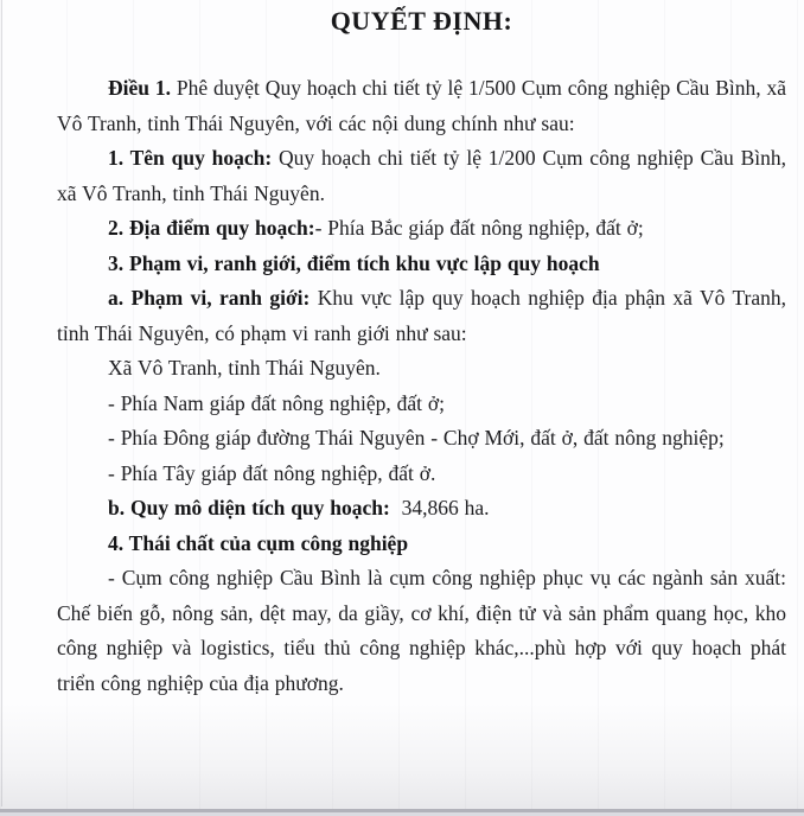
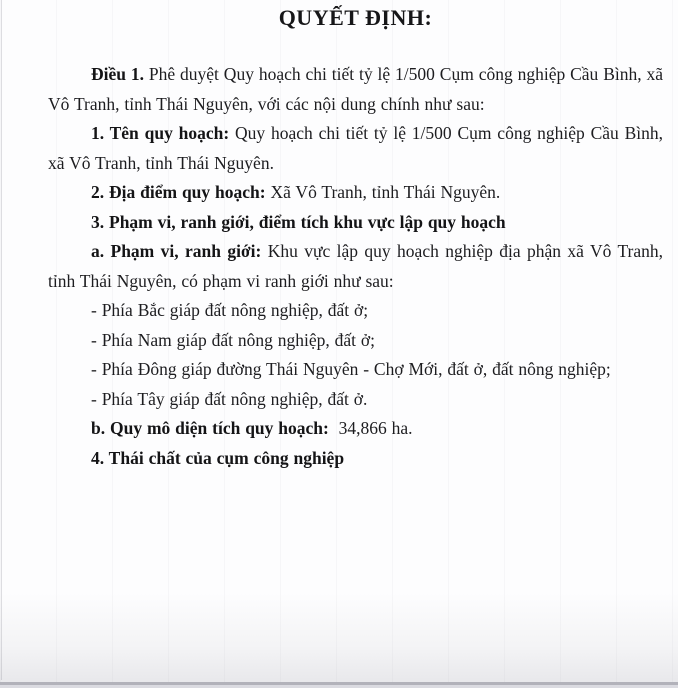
  QUYẾT ĐỊNH:
  Điều 1. Phê duyệt Quy hoạch chi tiết tỷ lệ 1/500 Cụm công nghiệp Cầu Bình, xã Vô Tranh, tỉnh Thái Nguyên, với các nội dung chính như sau:
- 1. Tên quy hoạch: Quy hoạch chi tiết tỷ lệ 1/200 Cụm công nghiệp Cầu Bình, xã Vô Tranh, tỉnh Thái Nguyên.
+ 1. Tên quy hoạch: Quy hoạch chi tiết tỷ lệ 1/500 Cụm công nghiệp Cầu Bình, xã Vô Tranh, tỉnh Thái Nguyên.
- 2. Địa điểm quy hoạch:- Phía Bắc giáp đất nông nghiệp, đất ở;
+ 2. Địa điểm quy hoạch: Xã Vô Tranh, tỉnh Thái Nguyên.
  3. Phạm vi, ranh giới, điểm tích khu vực lập quy hoạch
  a. Phạm vi, ranh giới: Khu vực lập quy hoạch nghiệp địa phận xã Vô Tranh, tỉnh Thái Nguyên, có phạm vi ranh giới như sau:
- Xã Vô Tranh, tỉnh Thái Nguyên.
+ - Phía Bắc giáp đất nông nghiệp, đất ở;
  - Phía Nam giáp đất nông nghiệp, đất ở;
  - Phía Đông giáp đường Thái Nguyên - Chợ Mới, đất ở, đất nông nghiệp;
  - Phía Tây giáp đất nông nghiệp, đất ở.
  b. Quy mô diện tích quy hoạch: 34,866 ha.
  4. Thái chất của cụm công nghiệp
- - Cụm công nghiệp Cầu Bình là cụm công nghiệp phục vụ các ngành sản xuất: Chế biến gỗ, nông sản, dệt may, da giầy, cơ khí, điện tử và sản phẩm quang học, kho công nghiệp và logistics, tiểu thủ công nghiệp khác,...phù hợp với quy hoạch phát triển công nghiệp của địa phương.
